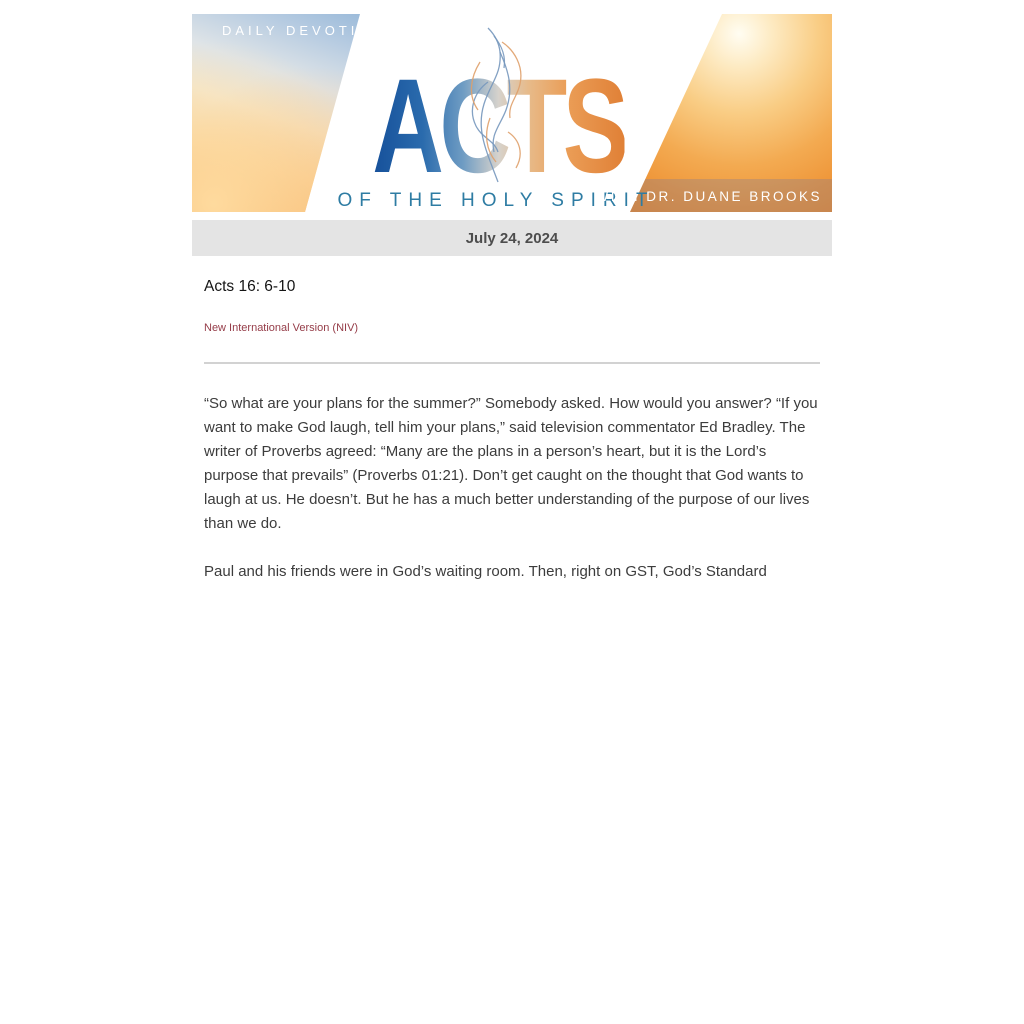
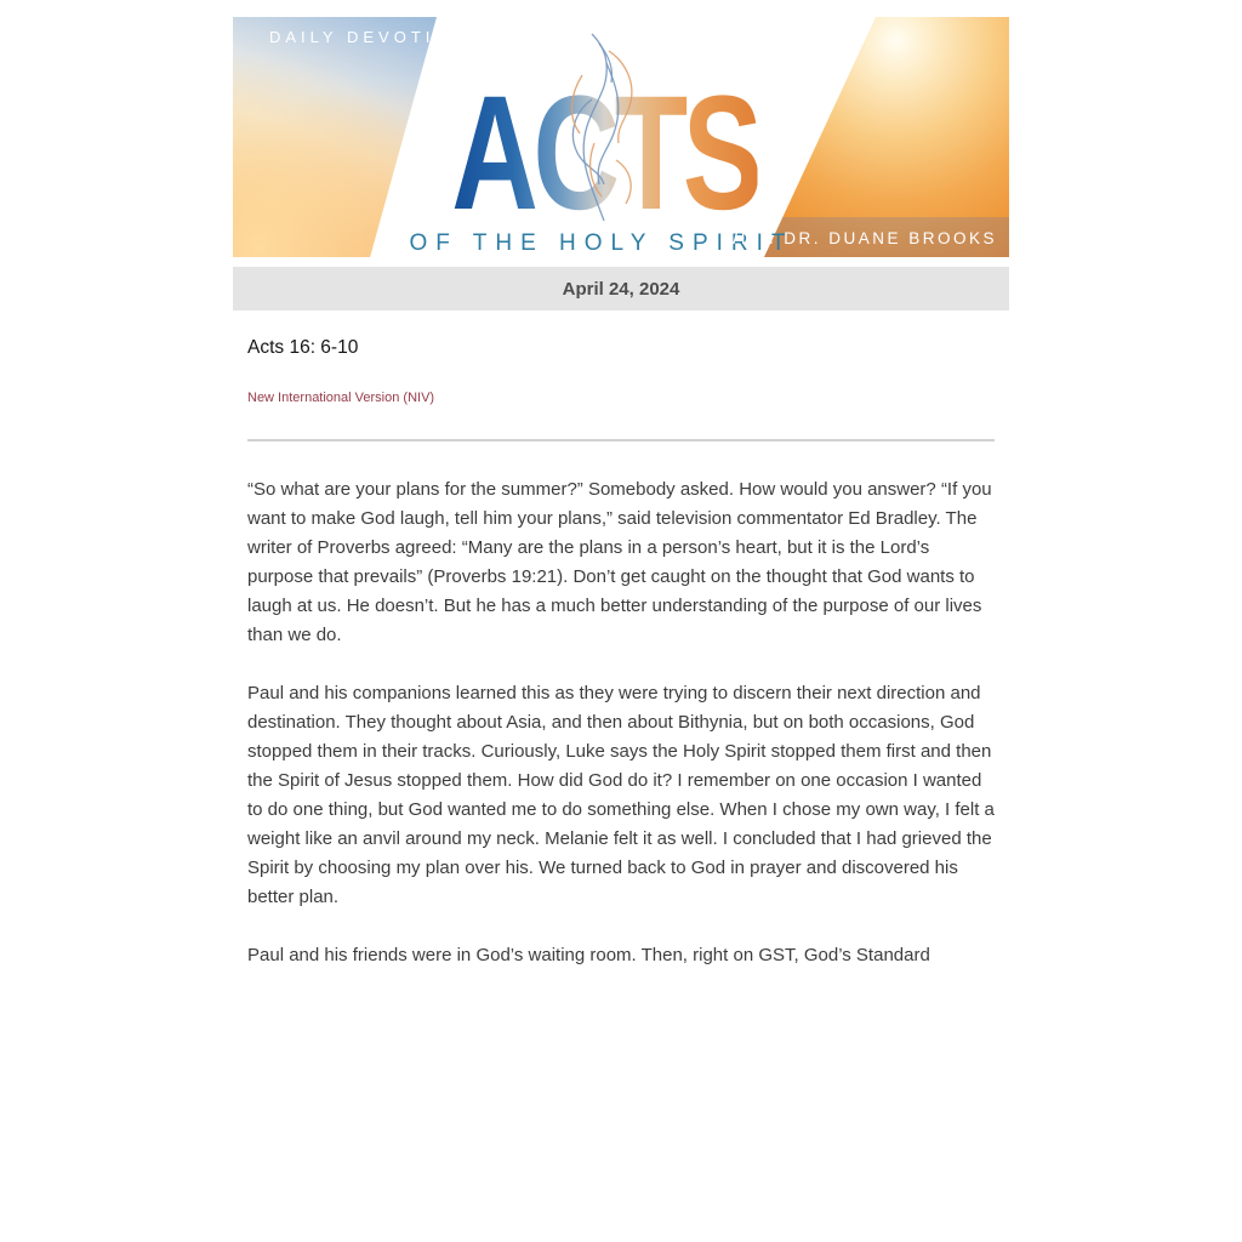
  DAILY DEVOTIONAL
  ACTS
  OF THE HOLY SPIRIT
  WITH DR. DUANE BROOKS
- July 24, 2024
+ April 24, 2024
  Acts 16: 6-10
  New International Version (NIV)
- “So what are your plans for the summer?” Somebody asked. How would you answer? “If you want to make God laugh, tell him your plans,” said television commentator Ed Bradley. The writer of Proverbs agreed: “Many are the plans in a person’s heart, but it is the Lord’s purpose that prevails” (Proverbs 01:21). Don’t get caught on the thought that God wants to laugh at us. He doesn’t. But he has a much better understanding of the purpose of our lives than we do.
+ “So what are your plans for the summer?” Somebody asked. How would you answer? “If you want to make God laugh, tell him your plans,” said television commentator Ed Bradley. The writer of Proverbs agreed: “Many are the plans in a person’s heart, but it is the Lord’s purpose that prevails” (Proverbs 19:21). Don’t get caught on the thought that God wants to laugh at us. He doesn’t. But he has a much better understanding of the purpose of our lives than we do.
+ Paul and his companions learned this as they were trying to discern their next direction and destination. They thought about Asia, and then about Bithynia, but on both occasions, God stopped them in their tracks. Curiously, Luke says the Holy Spirit stopped them first and then the Spirit of Jesus stopped them. How did God do it? I remember on one occasion I wanted to do one thing, but God wanted me to do something else. When I chose my own way, I felt a weight like an anvil around my neck. Melanie felt it as well. I concluded that I had grieved the Spirit by choosing my plan over his. We turned back to God in prayer and discovered his better plan.
  Paul and his friends were in God’s waiting room. Then, right on GST, God’s Standard
